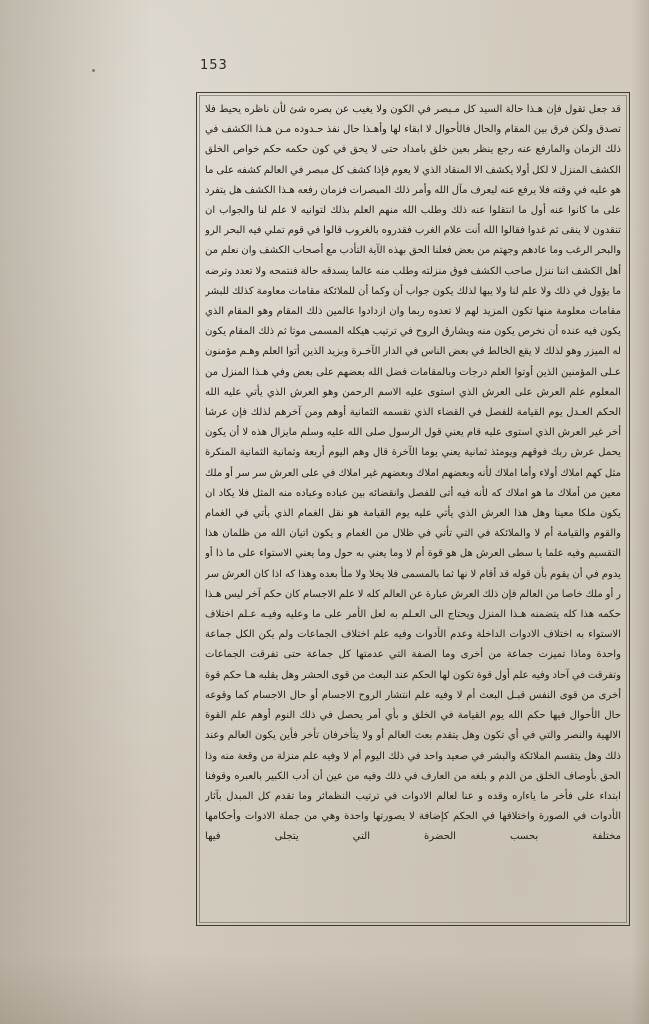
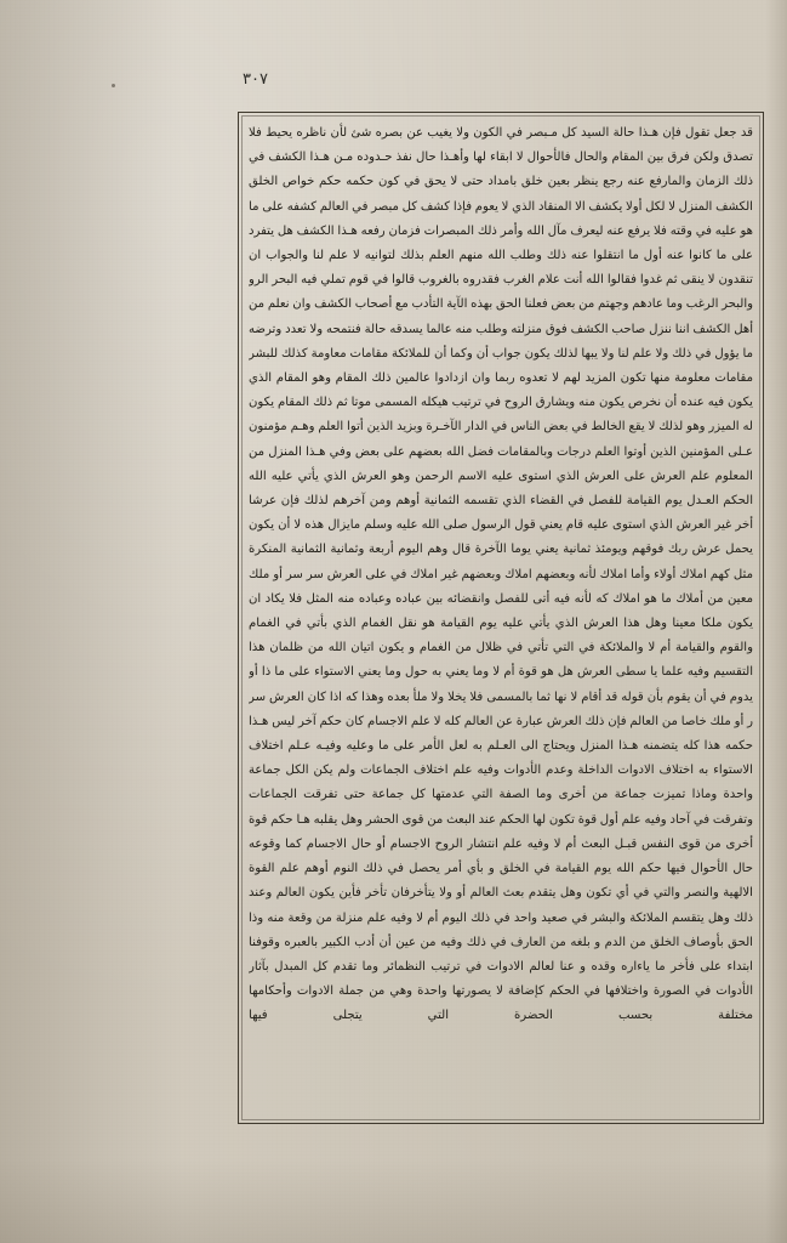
- 153
+ ٣٠٧
  قد جعل تقول فإن هـذا حالة السيد كل مـبصر في الكون ولا يغيب عن بصره شئ لأن ناظره يحيط فلا تصدق ولكن فرق بين المقام والحال فالأحوال لا ابقاء لها وأهـذا حال نفذ حـدوده مـن هـذا الكشف في ذلك الزمان والمارفع عنه رجع ينظر بعين خلق بامداد حتى لا يحق في كون حكمه حكم خواص الخلق الكشف المنزل لا لكل أولا يكشف الا المنقاد الذي لا يعوم فإذا كشف كل مبصر في العالم كشفه على ما هو عليه في وقته فلا يرفع عنه ليعرف مآل الله وأمر ذلك المبصرات فزمان رفعه هـذا الكشف هل يتفرد على ما كانوا عنه أول ما انتقلوا عنه ذلك وطلب الله منهم العلم بذلك لتوانيه لا علم لنا والجواب ان تنقدون لا ينقى ثم غدوا فقالوا الله أنت علام الغرب فقدروه بالغروب قالوا في قوم تملي فيه البحر الرو والبحر الرغب وما عادهم وجهتم من بعض فعلنا الحق بهذه الآية التأدب مع أصحاب الكشف وان نعلم من أهل الكشف اننا ننزل صاحب الكشف فوق منزلته وطلب منه عالما يسدقه حالة فنتمحه ولا تعدد وترضه ما يؤول في ذلك ولا علم لنا ولا يبها لذلك يكون جواب أن وكما أن للملائكة مقامات معاومة كذلك للبشر مقامات معلومة منها تكون المزيد لهم لا تعدوه ربما وان ازدادوا عالمين ذلك المقام وهو المقام الذي يكون فيه عنده أن نخرص يكون منه ويشارق الروح في ترتيب هيكله المسمى موتا ثم ذلك المقام يكون له الميزر وهو لذلك لا يقع الخالط في بعض الناس في الدار الآخـرة وبزيد الذين أتوا العلم وهـم مؤمنون عـلى المؤمنين الذين أوتوا العلم درجات وبالمقامات فضل الله بعضهم على بعض وفي هـذا المنزل من المعلوم علم العرش على العرش الذي استوى عليه الاسم الرحمن وهو العرش الذي يأتي عليه الله الحكم العـدل يوم القيامة للفصل في القضاء الذي تقسمه الثمانية أوهم ومن آخرهم لذلك فإن عرشا أخر غير العرش الذي استوى عليه قام يعني قول الرسول صلى الله عليه وسلم مايزال هذه لا أن يكون يحمل عرش ربك فوقهم ويومئذ ثمانية يعني يوما الآخرة قال وهم اليوم أربعة وثمانية الثمانية المنكرة مثل كهم املاك أولاء وأما املاك لأنه وبعضهم املاك وبعضهم غير املاك في على العرش سر سر أو ملك معين من أملاك ما هو املاك كه لأنه فيه أتى للفصل وانقضائه بين عباده وعباده منه المثل فلا يكاد ان يكون ملكا معينا وهل هذا العرش الذي يأتي عليه يوم القيامة هو نقل الغمام الذي بأتي في الغمام والقوم والقيامة أم لا والملائكة في التي تأتي في ظلال من الغمام و يكون اتيان الله من ظلمان هذا التقسيم وفيه علما يا سطى العرش هل هو قوة أم لا وما يعني به حول وما يعني الاستواء على ما ذا أو يدوم في أن يقوم بأن قوله قد أقام لا نها ثما بالمسمى فلا يخلا ولا ملأ بعده وهذا كه اذا كان العرش سر ر أو ملك خاصا من العالم فإن ذلك العرش عبارة عن العالم كله لا علم الاجسام كان حكم آخر ليس هـذا حكمه هذا كله يتضمنه هـذا المنزل ويحتاج الى العـلم به لعل الأمر على ما وعليه وفيـه عـلم اختلاف الاستواء به اختلاف الادوات الداخلة وعدم الأدوات وفيه علم اختلاف الجماعات ولم يكن الكل جماعة واحدة وماذا تميزت جماعة من أخرى وما الصفة التي عدمتها كل جماعة حتى تفرقت الجماعات وتفرقت في آحاد وفيه علم أول قوة تكون لها الحكم عند البعث من قوى الحشر وهل يقلبه هـا حكم قوة أخرى من قوى النفس قبـل البعث أم لا وفيه علم انتشار الروح الاجسام أو حال الاجسام كما وقوعه حال الأحوال فيها حكم الله يوم القيامة في الخلق و بأي أمر يحصل في ذلك النوم أوهم علم القوة الالهية والنصر والتي في أي تكون وهل يتقدم بعث العالم أو ولا يتأخرفان تأخر فأين يكون العالم وعند ذلك وهل يتقسم الملائكة والبشر في صعيد واحد في ذلك اليوم أم لا وفيه علم منزلة من وقعة منه وذا الحق بأوصاف الخلق من الدم و بلغه من العارف في ذلك وفيه من عين أن أدب الكبير بالعبره وقوفنا ابتداء على فأخر ما ياءاره وقده و عنا لعالم الادوات في ترتيب النظمائر وما تقدم كل المبدل بآثار الأدوات في الصورة واختلافها في الحكم كإضافة لا يصورتها واحدة وهي من جملة الادوات وأحكامها مختلفة بحسب الحضرة التي يتجلى فيها
